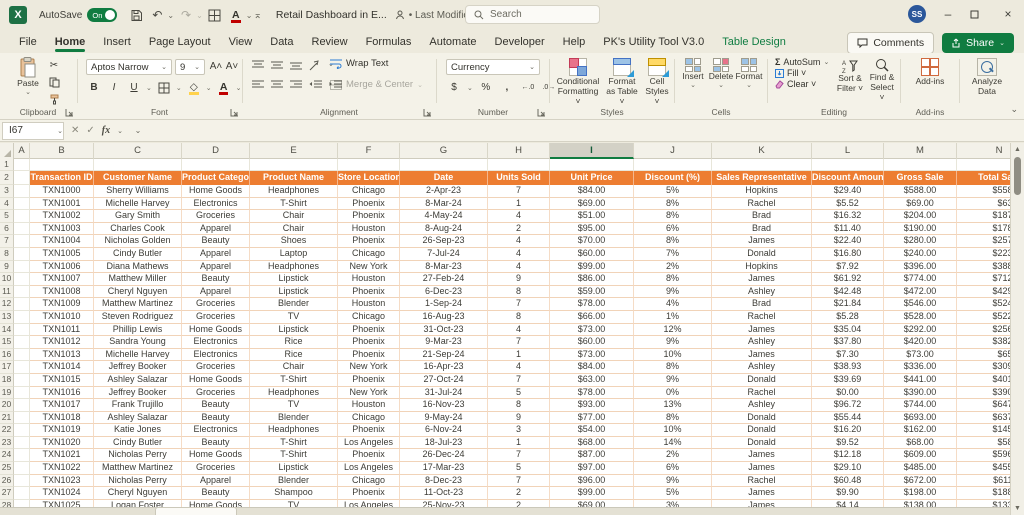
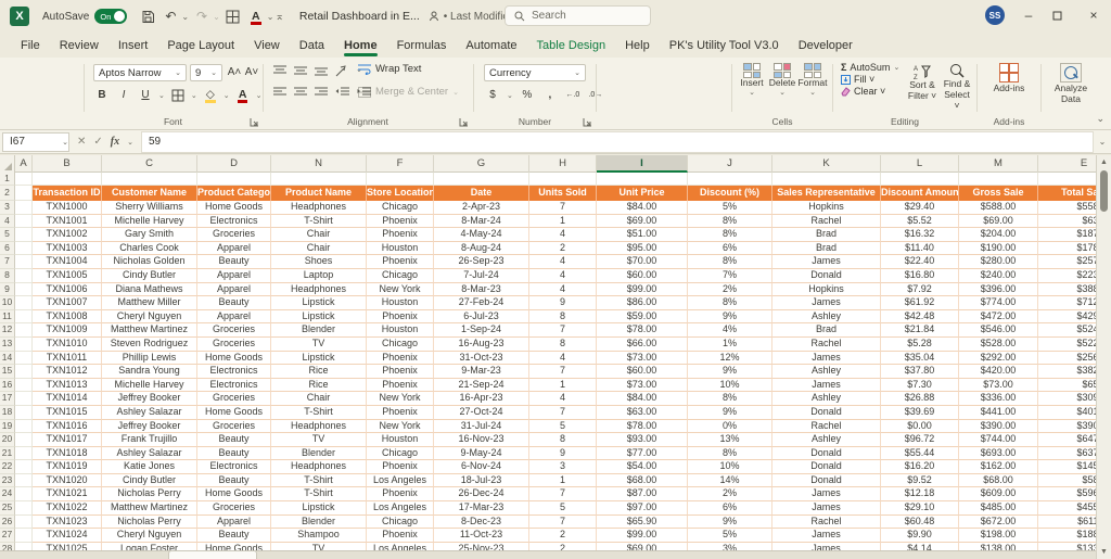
  X
  AutoSave
  On
  ↶
  ⌄
  ↷
  ⌄
  A
  ⌄
  ⌅
  Retail Dashboard in E...
  Search
  SS
  –
  ×
  File
- Home
+ Review
  Insert
  Page Layout
  View
  Data
- Review
+ Home
  Formulas
  Automate
- Developer
+ Table Design
  Help
  PK's Utility Tool V3.0
- Table Design
+ Developer
- Comments
- Share
- Paste
- ✂
- Clipboard
  Aptos Narrow
  9
  A˄
  A˅
  B
  I
  U
  ◇
  A
  Font
  Wrap Text
  Merge & Center
  Alignment
  Currency
  $
  %
  ,
  Number
- Conditional Formatting ˅
- Format as Table ˅
- Cell Styles ˅
- Styles
  Insert
  Delete
  Format
  Cells
  Σ
  AutoSum
  Fill ˅
  Clear ˅
  Sort & Filter ˅
  Find & Select ˅
  Editing
  Add-ins
  Add-ins
  Analyze Data
  ⌄
  I67
  ✕
  ✓
  fx
+ 59
  ⌄
  A
  B
  C
  D
- E
+ N
  F
  G
  H
  I
  J
  K
  L
  M
- N
+ E
  1
  2
  Transaction ID
  Customer Name
  Product Catego
  Product Name
  Store Location
  Date
  Units Sold
  Unit Price
  Discount (%)
  Sales Representative
  Discount Amoun
  Gross Sale
  3
  TXN1000
  Sherry Williams
  Home Goods
  Headphones
  Chicago
  2-Apr-23
  7
  $84.00
  5%
  Hopkins
  $29.40
  $588.00
  4
  TXN1001
  Michelle Harvey
  Electronics
  T-Shirt
  Phoenix
  8-Mar-24
  1
  $69.00
  8%
  Rachel
  $5.52
  $69.00
  5
  TXN1002
  Gary Smith
  Groceries
  Chair
  Phoenix
  4-May-24
  4
  $51.00
  8%
  Brad
  $16.32
  $204.00
  6
  TXN1003
  Charles Cook
  Apparel
  Chair
  Houston
  8-Aug-24
  2
  $95.00
  6%
  Brad
  $11.40
  $190.00
  7
  TXN1004
  Nicholas Golden
  Beauty
  Shoes
  Phoenix
  26-Sep-23
  4
  $70.00
  8%
  James
  $22.40
  $280.00
  8
  TXN1005
  Cindy Butler
  Apparel
  Laptop
  Chicago
  7-Jul-24
  4
  $60.00
  7%
  Donald
  $16.80
  $240.00
  9
  TXN1006
  Diana Mathews
  Apparel
  Headphones
  New York
  8-Mar-23
  4
  $99.00
  2%
  Hopkins
  $7.92
  $396.00
  10
  TXN1007
  Matthew Miller
  Beauty
  Lipstick
  Houston
  27-Feb-24
  9
  $86.00
  8%
  James
  $61.92
  $774.00
  11
  TXN1008
  Cheryl Nguyen
  Apparel
  Lipstick
  Phoenix
- 6-Dec-23
+ 6-Jul-23
  8
  $59.00
  9%
  Ashley
  $42.48
  $472.00
  12
  TXN1009
  Matthew Martinez
  Groceries
  Blender
  Houston
  1-Sep-24
  7
  $78.00
  4%
  Brad
  $21.84
  $546.00
  13
  TXN1010
  Steven Rodriguez
  Groceries
  TV
  Chicago
  16-Aug-23
  8
  $66.00
  1%
  Rachel
  $5.28
  $528.00
  14
  TXN1011
  Phillip Lewis
  Home Goods
  Lipstick
  Phoenix
  31-Oct-23
  4
  $73.00
  12%
  James
  $35.04
  $292.00
  15
  TXN1012
  Sandra Young
  Electronics
  Rice
  Phoenix
  9-Mar-23
  7
  $60.00
  9%
  Ashley
  $37.80
  $420.00
  16
  TXN1013
  Michelle Harvey
  Electronics
  Rice
  Phoenix
  21-Sep-24
  1
  $73.00
  10%
  James
  $7.30
  $73.00
  17
  TXN1014
  Jeffrey Booker
  Groceries
  Chair
  New York
  16-Apr-23
  4
  $84.00
  8%
  Ashley
- $38.93
+ $26.88
  $336.00
  18
  TXN1015
  Ashley Salazar
  Home Goods
  T-Shirt
  Phoenix
  27-Oct-24
  7
  $63.00
  9%
  Donald
  $39.69
  $441.00
  19
  TXN1016
  Jeffrey Booker
  Groceries
  Headphones
  New York
  31-Jul-24
  5
  $78.00
  0%
  Rachel
  $0.00
  $390.00
  20
  TXN1017
  Frank Trujillo
  Beauty
  TV
  Houston
  16-Nov-23
  8
  $93.00
  13%
  Ashley
  $96.72
  $744.00
  21
  TXN1018
  Ashley Salazar
  Beauty
  Blender
  Chicago
  9-May-24
  9
  $77.00
  8%
  Donald
  $55.44
  $693.00
  22
  TXN1019
  Katie Jones
  Electronics
  Headphones
  Phoenix
  6-Nov-24
  3
  $54.00
  10%
  Donald
  $16.20
  $162.00
  23
  TXN1020
  Cindy Butler
  Beauty
  T-Shirt
  Los Angeles
  18-Jul-23
  1
  $68.00
  14%
  Donald
  $9.52
  $68.00
  24
  TXN1021
  Nicholas Perry
  Home Goods
  T-Shirt
  Phoenix
  26-Dec-24
  7
  $87.00
  2%
  James
  $12.18
  $609.00
  25
  TXN1022
  Matthew Martinez
  Groceries
  Lipstick
  Los Angeles
  17-Mar-23
  5
  $97.00
  6%
  James
  $29.10
  $485.00
  26
  TXN1023
  Nicholas Perry
  Apparel
  Blender
  Chicago
  8-Dec-23
  7
- $96.00
+ $65.90
  9%
  Rachel
  $60.48
  $672.00
  27
  TXN1024
  Cheryl Nguyen
  Beauty
  Shampoo
  Phoenix
  11-Oct-23
  2
  $99.00
  5%
  James
  $9.90
  $198.00
  28
  TXN1025
  Logan Foster
  Home Goods
  TV
  Los Angeles
  25-Nov-23
  2
  $69.00
  3%
  James
  $4.14
  $138.00
